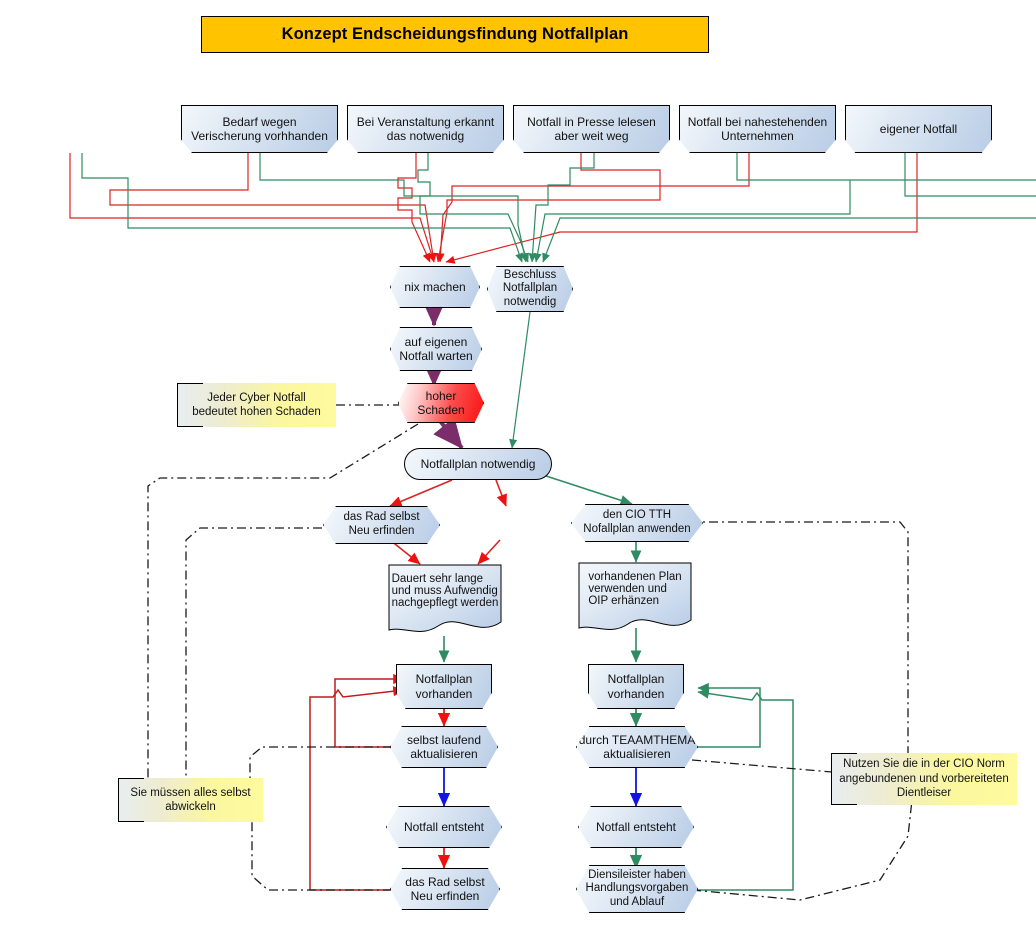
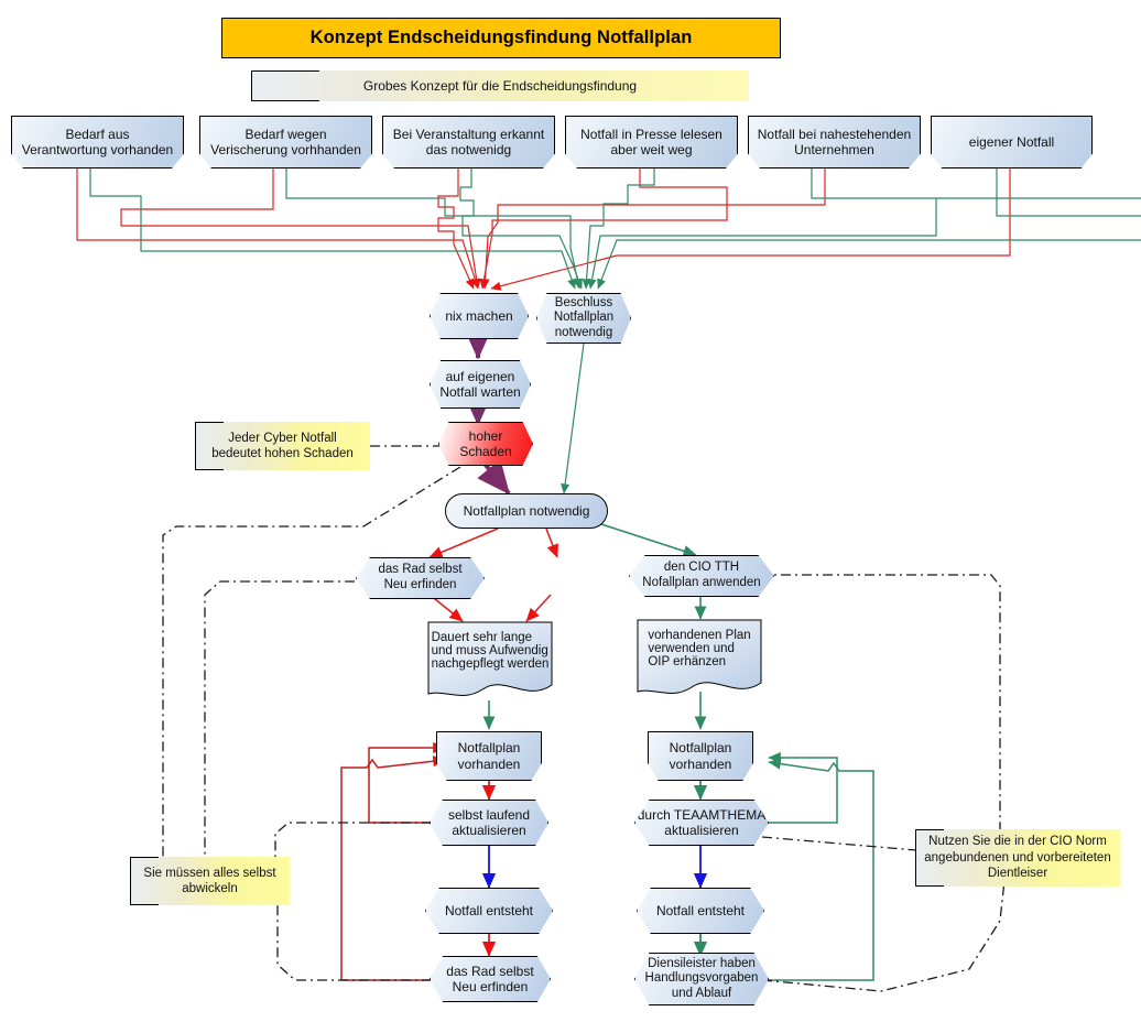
  Konzept Endscheidungsfindung Notfallplan
+ Grobes Konzept für die Endscheidungsfindung
+ Bedarf aus
+ Verantwortung vorhanden
  Bedarf wegen
  Verischerung vorhhanden
  Bei Veranstaltung erkannt
  das notwenidg
  Notfall in Presse lelesen
  aber weit weg
  Notfall bei nahestehenden
  Unternehmen
  eigener Notfall
  nix machen
  Beschluss
  Notfallplan
  notwendig
  auf eigenen
  Notfall warten
  hoher
  Schaden
  Notfallplan notwendig
  das Rad selbst
  Neu erfinden
  den CIO TTH
  Nofallplan anwenden
  Dauert sehr lange
  und muss Aufwendig
  nachgepflegt werden
  vorhandenen Plan
  verwenden und
  OIP erhänzen
  Notfallplan
  vorhanden
  selbst laufend
  aktualisieren
  Notfall entsteht
  das Rad selbst
  Neu erfinden
  Notfallplan
  vorhanden
  durch TEAAMTHEMA
  aktualisieren
  Notfall entsteht
  Diensileister haben
  Handlungsvorgaben
  und Ablauf
  Jeder Cyber Notfall
  bedeutet hohen Schaden
  Sie müssen alles selbst
  abwickeln
  Nutzen Sie die in der CIO Norm
  angebundenen und vorbereiteten
  Dientleiser
